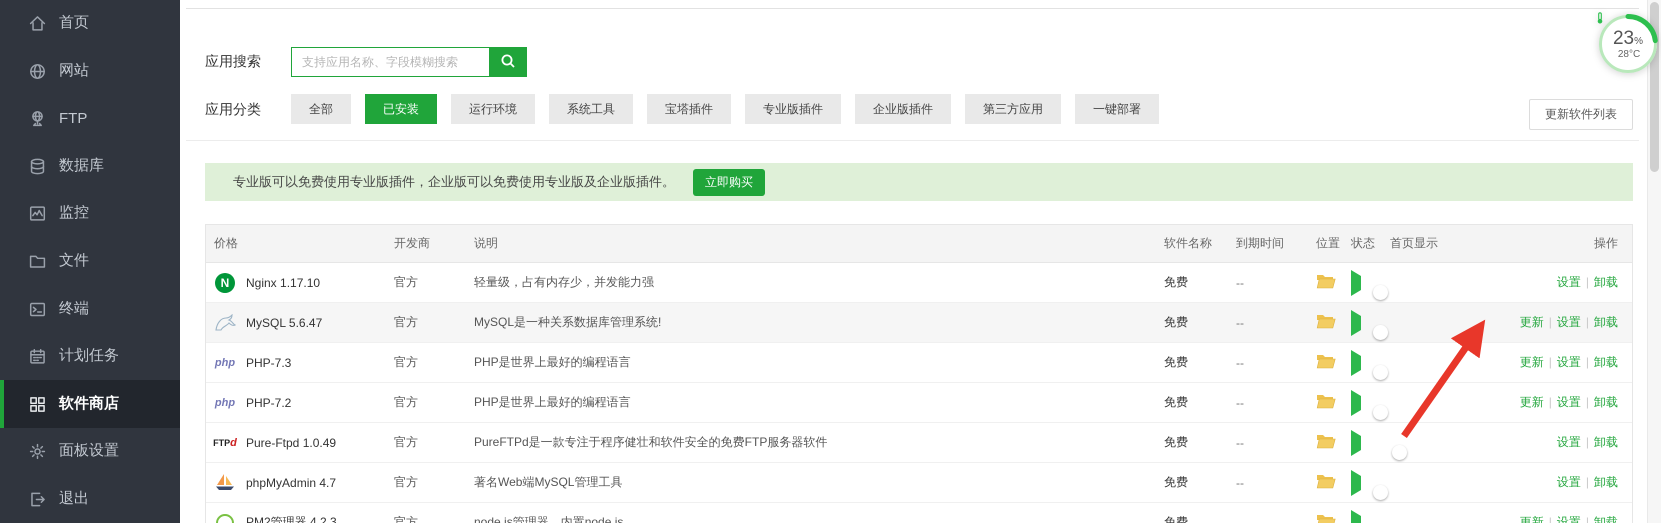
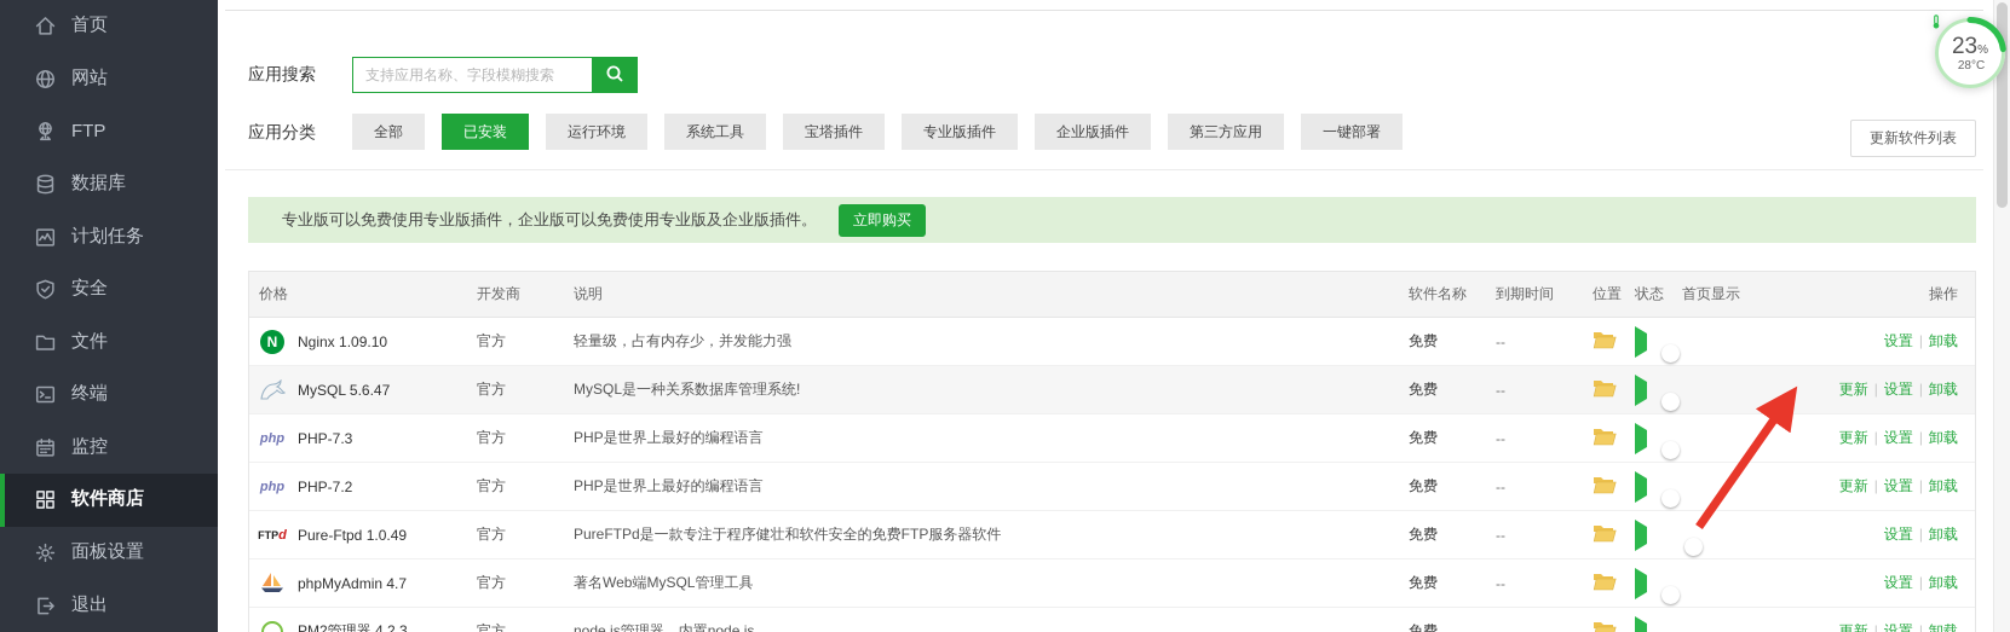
  首页
  网站
  FTP
  数据库
- 监控
+ 计划任务
+ 安全
  文件
  终端
- 计划任务
+ 监控
  软件商店
  面板设置
  退出
  应用搜索
  支持应用名称、字段模糊搜索
  应用分类
  全部
  已安装
  运行环境
  系统工具
  宝塔插件
  专业版插件
  企业版插件
  第三方应用
  一键部署
  更新软件列表
  专业版可以免费使用专业版插件，企业版可以免费使用专业版及企业版插件。
  立即购买
  价格
  开发商
  说明
  软件名称
  到期时间
  位置
  状态
  首页显示
  操作
  N
- Nginx 1.17.10
+ Nginx 1.09.10
  官方
  轻量级，占有内存少，并发能力强
  免费
  --
  设置 | 卸载
  MySQL 5.6.47
  官方
  MySQL是一种关系数据库管理系统!
  免费
  --
  更新 | 设置 | 卸载
  php
  PHP-7.3
  官方
  PHP是世界上最好的编程语言
  免费
  --
  更新 | 设置 | 卸载
  php
  PHP-7.2
  官方
  PHP是世界上最好的编程语言
  免费
  --
  更新 | 设置 | 卸载
  FTPd
  Pure-Ftpd 1.0.49
  官方
  PureFTPd是一款专注于程序健壮和软件安全的免费FTP服务器软件
  免费
  --
  设置 | 卸载
  phpMyAdmin 4.7
  官方
  著名Web端MySQL管理工具
  免费
  --
  设置 | 卸载
  PM2管理器 4.2.3
  官方
  node.js管理器，内置node.js
  免费
  更新 | 设置 | 卸载
  23%
  28°C
